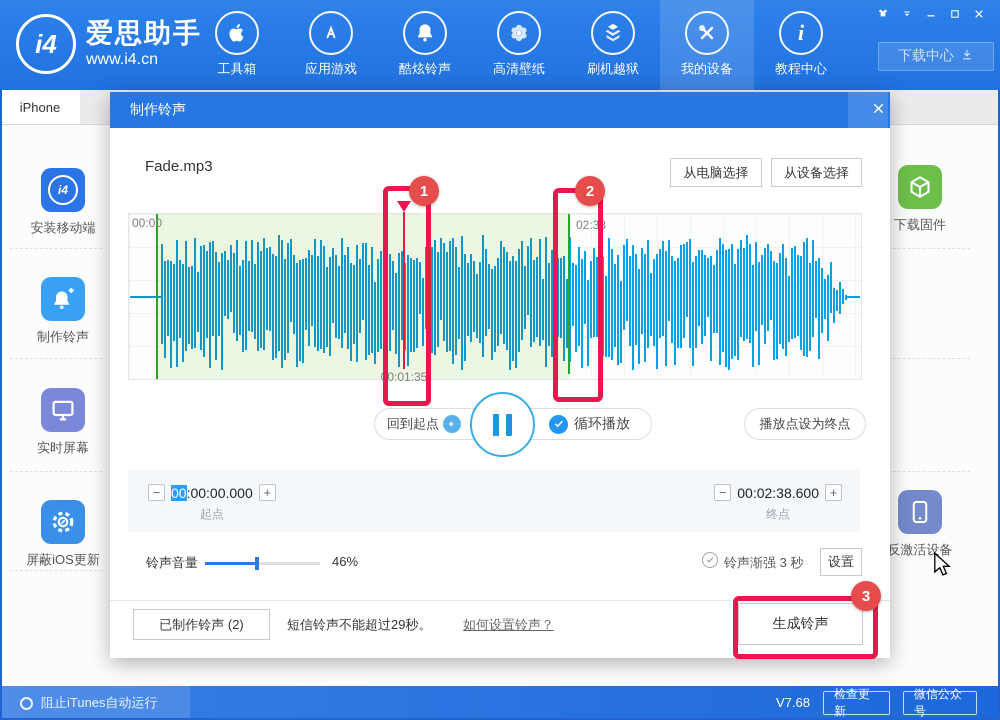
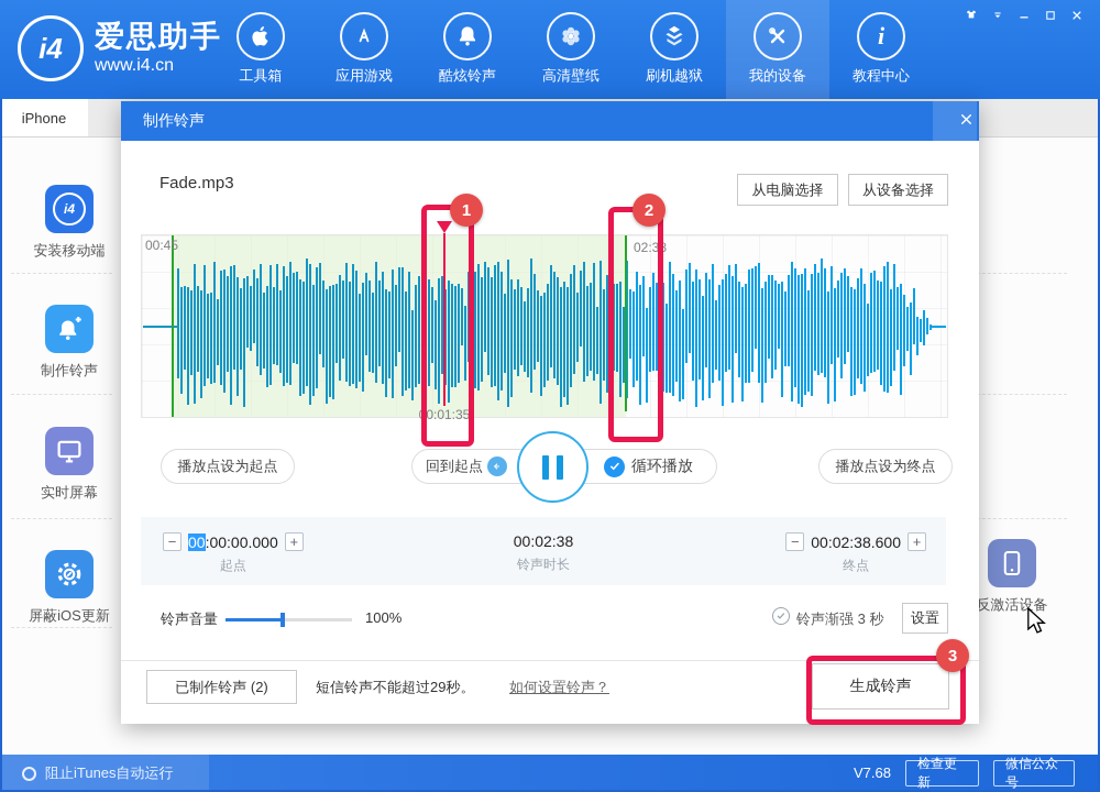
  i4
  爱思助手
  www.i4.cn
  工具箱
  应用游戏
  酷炫铃声
  高清壁纸
  刷机越狱
  我的设备
  i
  教程中心
- 下载中心
  iPhone
  i4
  安装移动端
  制作铃声
  实时屏幕
  屏蔽iOS更新
- 下载固件
  反激活设备
  制作铃声
  Fade.mp3
  从电脑选择
  从设备选择
- 00:00
+ 00:45
  02:38
  00:01:35
+ 播放点设为起点
  回到起点
  循环播放
  播放点设为终点
  −
  00:00:00.000
  +
  起点
+ 00:02:38
+ 铃声时长
  −
  00:02:38.600
  +
  终点
  铃声音量
- 46%
+ 100%
  铃声渐强 3 秒
  设置
  已制作铃声 (2)
  短信铃声不能超过29秒。
  如何设置铃声？
  生成铃声
  1
  2
  3
  阻止iTunes自动运行
  V7.68
  检查更新
  微信公众号
